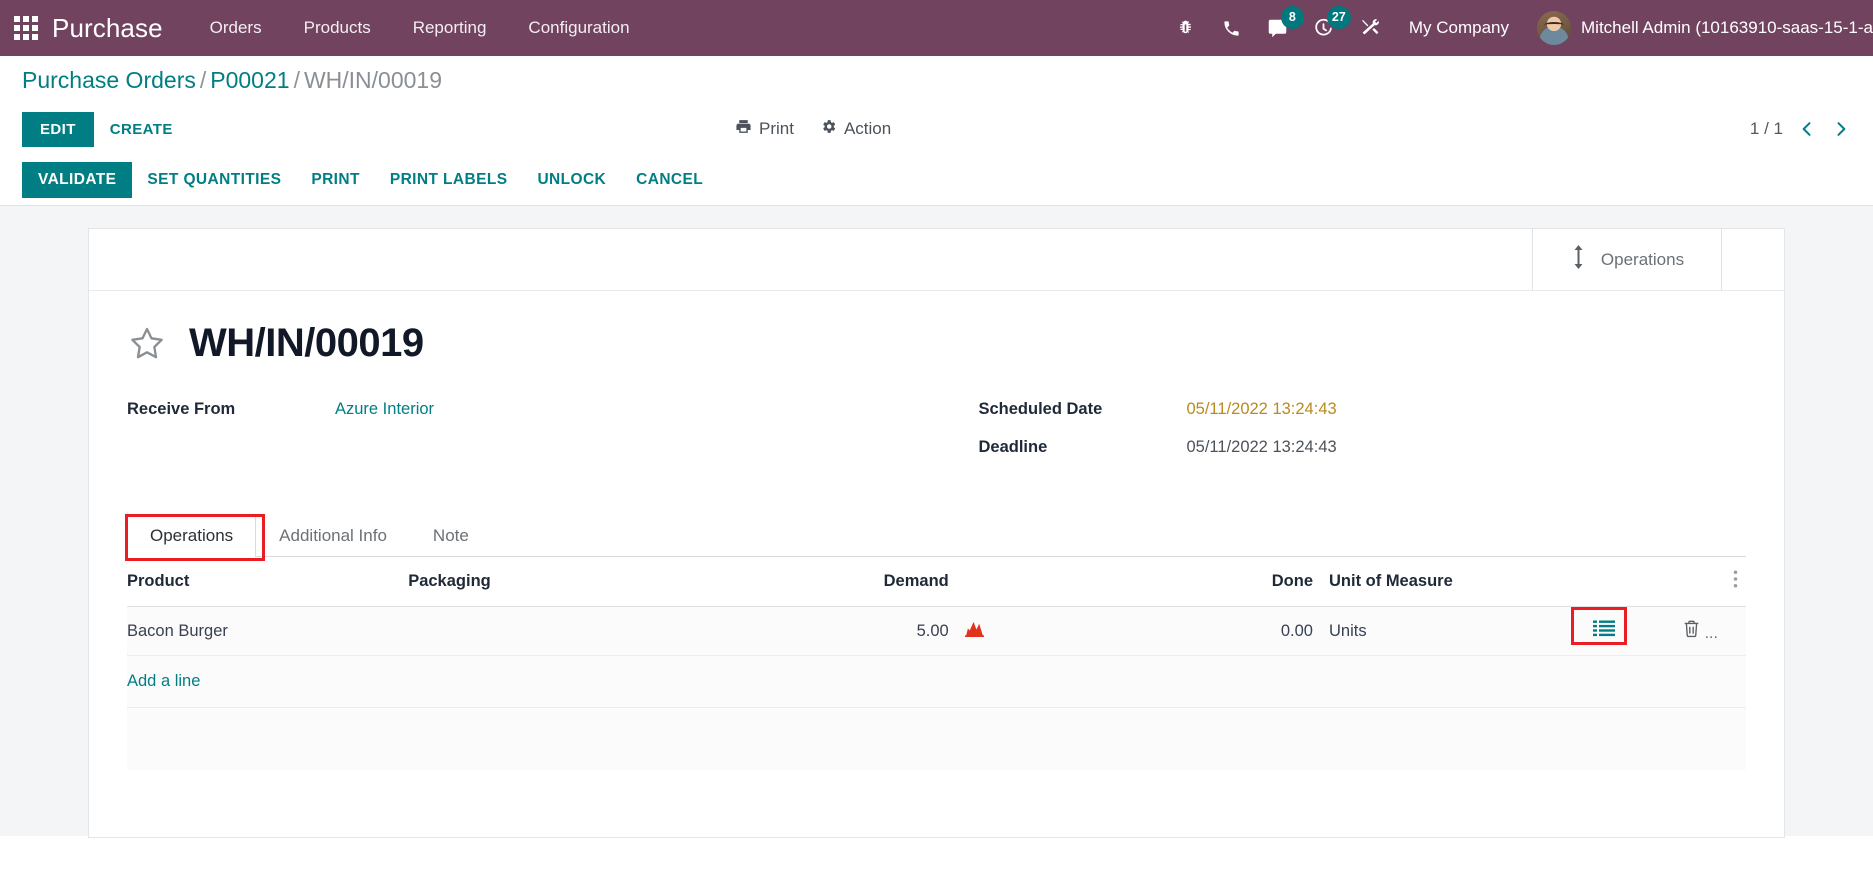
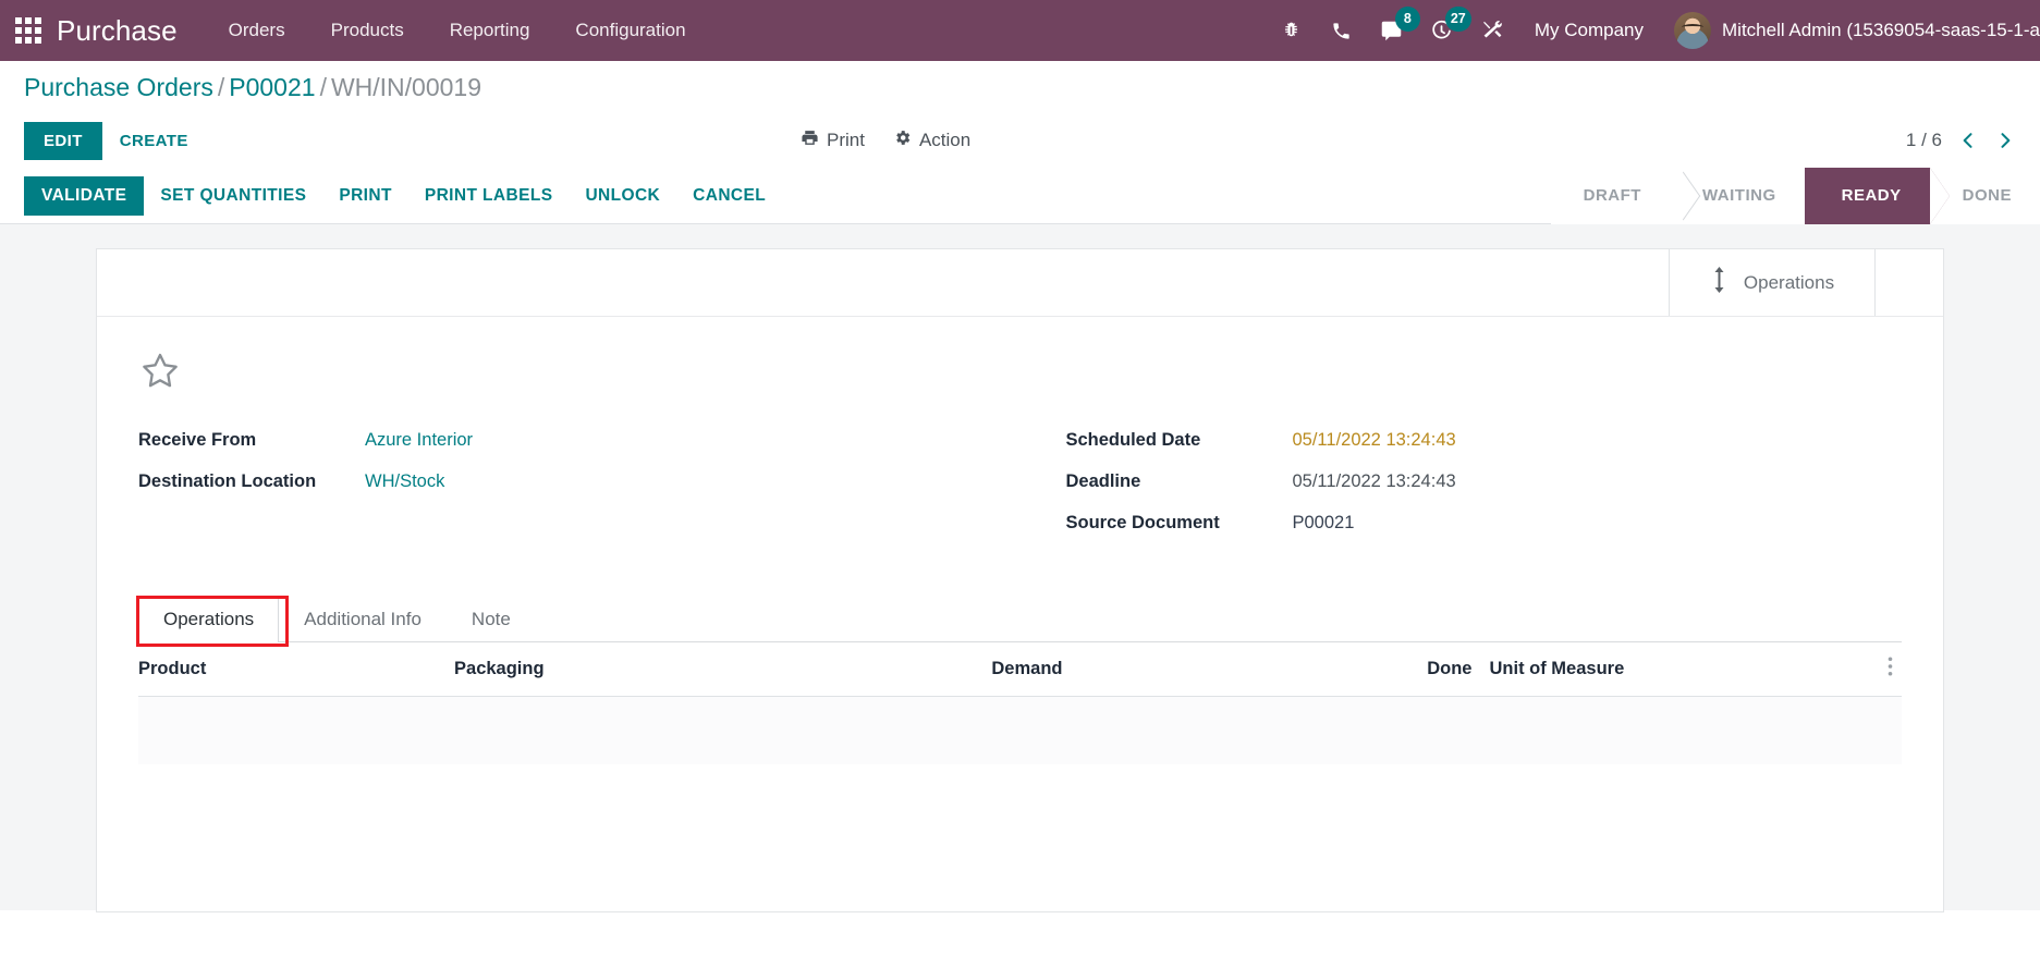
  Purchase
  Orders
  Products
  Reporting
  Configuration
  8
  27
  My Company
- Mitchell Admin (10163910-saas-15-1-a
+ Mitchell Admin (15369054-saas-15-1-a
  Purchase Orders / P00021 / WH/IN/00019
  EDIT
  CREATE
  Print
  Action
- 1 / 1
+ 1 / 6
  VALIDATE
  SET QUANTITIES
  PRINT
  PRINT LABELS
  UNLOCK
  CANCEL
+ DRAFT
+ WAITING
+ READY
+ DONE
  Operations
- WH/IN/00019
  Receive From
  Azure Interior
+ Destination Location
+ WH/Stock
  Scheduled Date
  05/11/2022 13:24:43
  Deadline
  05/11/2022 13:24:43
+ Source Document
+ P00021
  Operations
  Additional Info
  Note
  Product	Packaging	Demand		Done	Unit of Measure
- Bacon Burger		5.00		0.00	Units		...
- Add a line
